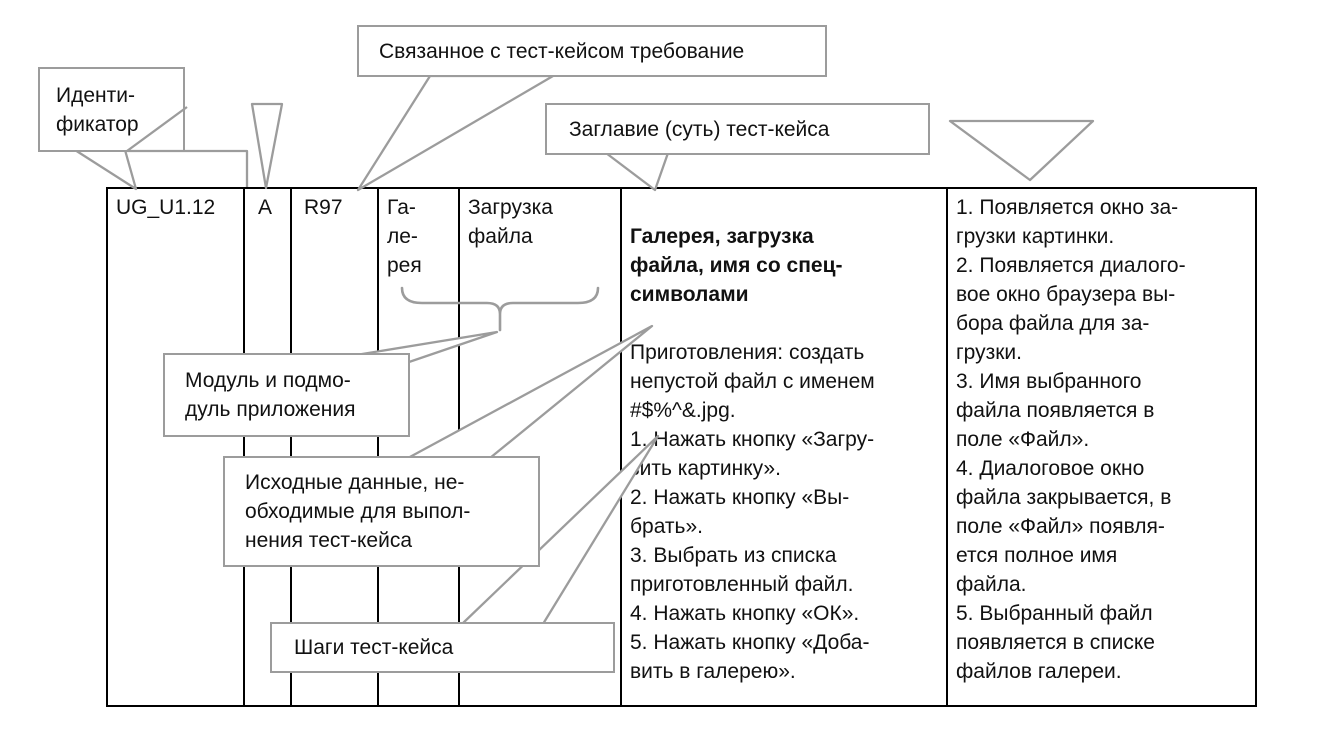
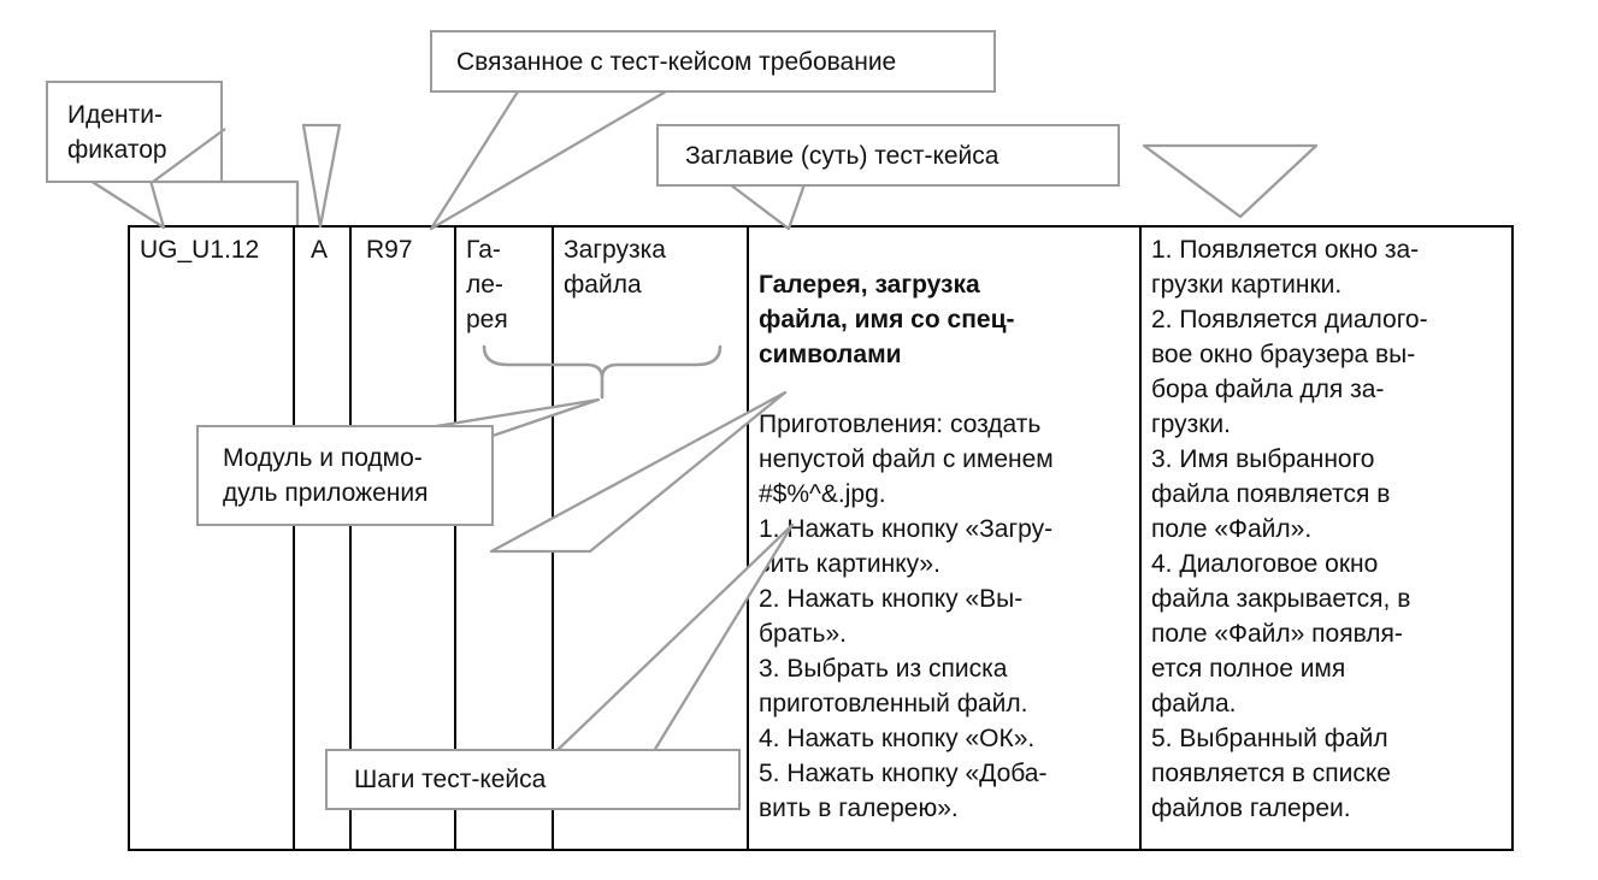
  UG_U1.12
  A
  R97
  Га-
  ле-
  рея
  Загрузка
  файла
  Галерея, загрузка
  файла, имя со спец-
  символами
  Приготовления: создать
  непустой файл с именем
  #$%^&.jpg.
  1. Нажать кнопку «Загру-
  ить картинку».
  2. Нажать кнопку «Вы-
  брать».
  3. Выбрать из списка
  приготовленный файл.
  4. Нажать кнопку «ОК».
  5. Нажать кнопку «Доба-
  вить в галерею».
  1. Появляется окно за-
  грузки картинки.
  2. Появляется диалого-
  вое окно браузера вы-
  бора файла для за-
  грузки.
  3. Имя выбранного
  файла появляется в
  поле «Файл».
  4. Диалоговое окно
  файла закрывается, в
  поле «Файл» появля-
  ется полное имя
  файла.
  5. Выбранный файл
  появляется в списке
  файлов галереи.
  Иденти-
  фикатор
  Связанное с тест-кейсом требование
  Заглавие (суть) тест-кейса
  Модуль и подмо-
  дуль приложения
- Исходные данные, не-
- обходимые для выпол-
- нения тест-кейса
  Шаги тест-кейса
